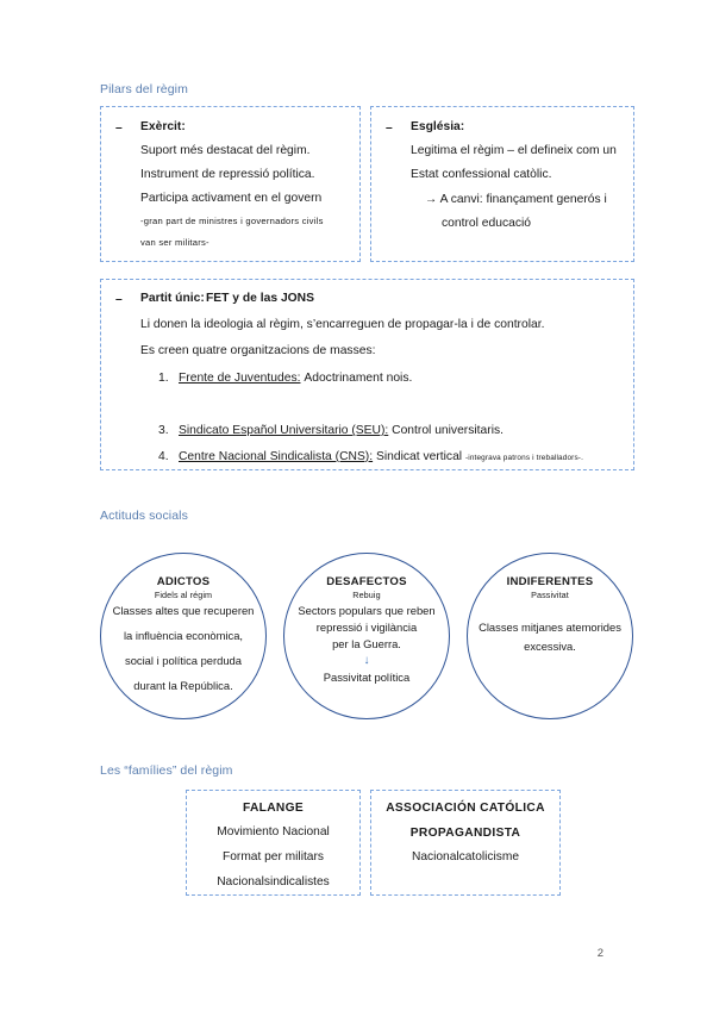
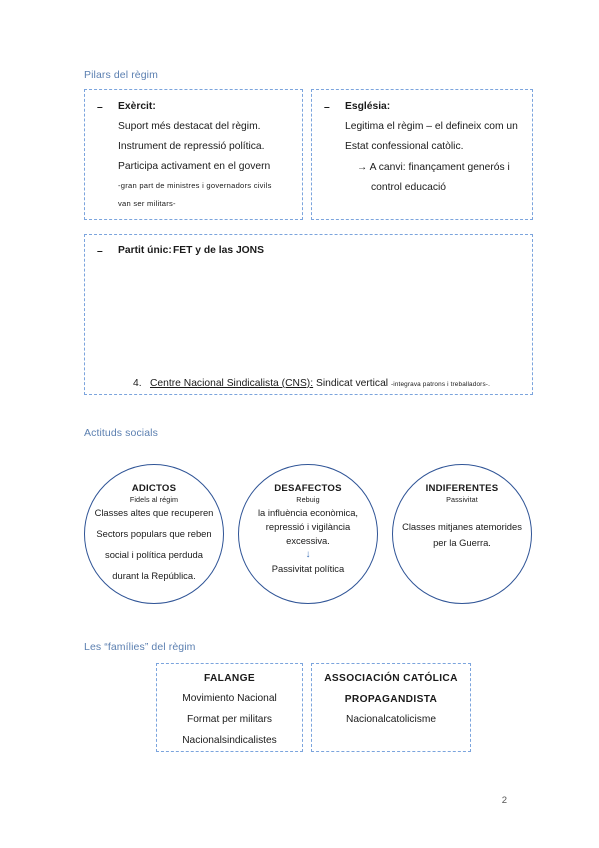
  Pilars del règim
  –
  Exèrcit:
  Suport més destacat del règim.
  Instrument de repressió política.
  Participa activament en el govern
  -gran part de ministres i governadors civils
  van ser militars-
  –
  Església:
  Legitima el règim – el defineix com un
  Estat confessional catòlic.
  → A canvi: finançament generós i
  control educació
  –
  Partit únic:
  FET y de las JONS
- Li donen la ideologia al règim, s’encarreguen de propagar-la i de controlar.
- Es creen quatre organitzacions de masses:
- 1. Frente de Juventudes: Adoctrinament nois.
- 3. Sindicato Español Universitario (SEU): Control universitaris.
  Actituds socials
  ADICTOS
  Fidels al régim
  Classes altes que recuperen
- la influència econòmica,
+ Sectors populars que reben
  social i política perduda
  durant la República.
  DESAFECTOS
  Rebuig
- Sectors populars que reben
+ la influència econòmica,
  repressió i vigilància
- per la Guerra.
+ excessiva.
  ↓
  Passivitat política
  INDIFERENTES
  Passivitat
  Classes mitjanes atemorides
- excessiva.
+ per la Guerra.
  Les “famílies” del règim
  FALANGE
  Movimiento Nacional
  Format per militars
  Nacionalsindicalistes
  ASSOCIACIÓN CATÓLICA
  PROPAGANDISTA
  Nacionalcatolicisme
  2
